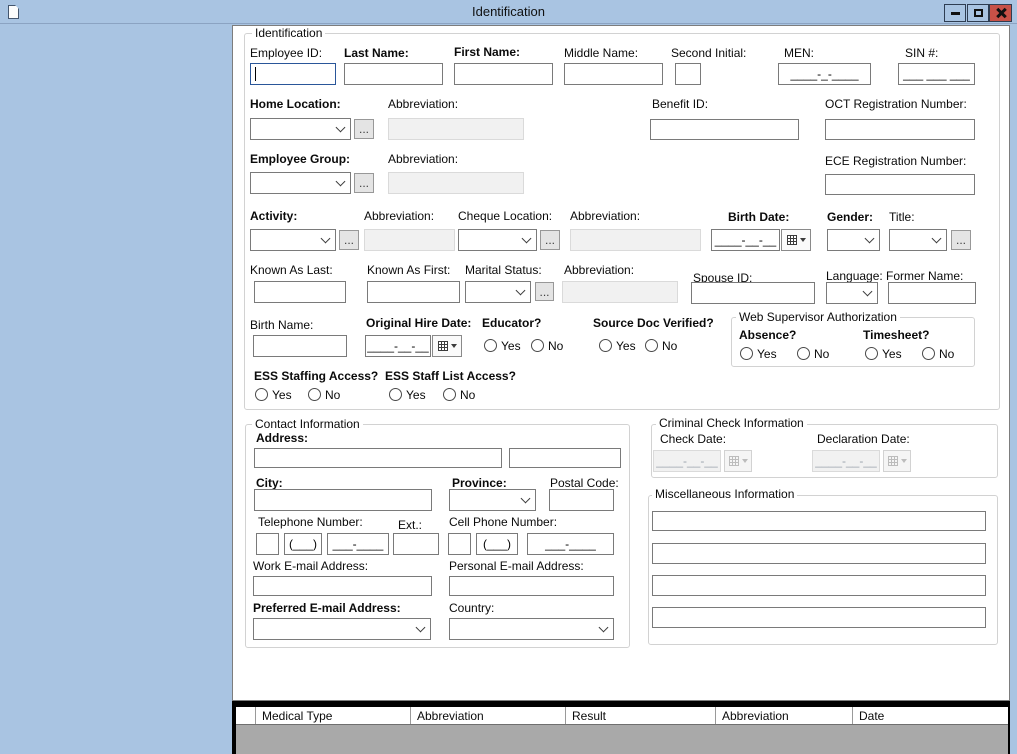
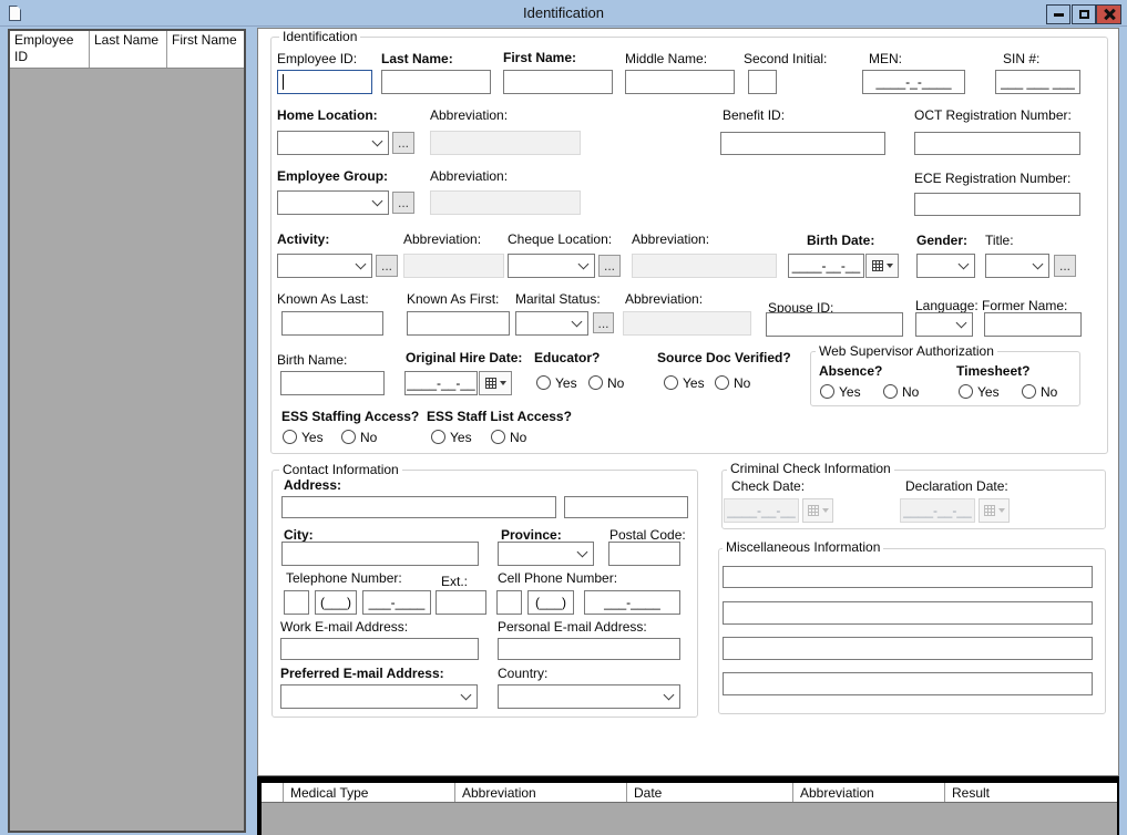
  Identification
+ Employee ID
+ Last Name
+ First Name
  Identification
  Employee ID:
  Last Name:
  First Name:
  Middle Name:
  Second Initial:
  MEN:
  ____-_-____
  SIN #:
  ___ ___ ___
  Home Location:
  ...
  Abbreviation:
  Benefit ID:
  OCT Registration Number:
  Employee Group:
  ...
  Abbreviation:
  ECE Registration Number:
  Activity:
  ...
  Abbreviation:
  Cheque Location:
  ...
  Abbreviation:
  Birth Date:
  ____-__-__
  Gender:
  Title:
  ...
  Known As Last:
  Known As First:
  Marital Status:
  ...
  Abbreviation:
  Spouse ID:
  Language:
  Former Name:
  Birth Name:
  Original Hire Date:
  ____-__-__
  Educator?
  Yes
  No
  Source Doc Verified?
  Yes
  No
  Web Supervisor Authorization
  Absence?
  Yes
  No
  Timesheet?
  Yes
  No
  ESS Staffing Access?
  Yes
  No
  ESS Staff List Access?
  Yes
  No
  Contact Information
  Address:
  City:
  Province:
  Postal Code:
  Telephone Number:
  Ext.:
  (___)
  ___-____
  Cell Phone Number:
  (___)
  ___-____
  Work E-mail Address:
  Personal E-mail Address:
  Preferred E-mail Address:
  Country:
  Criminal Check Information
  Check Date:
  ____-__-__
  Declaration Date:
  ____-__-__
  Miscellaneous Information
  Medical Type
  Abbreviation
- Result
+ Date
  Abbreviation
- Date
+ Result
